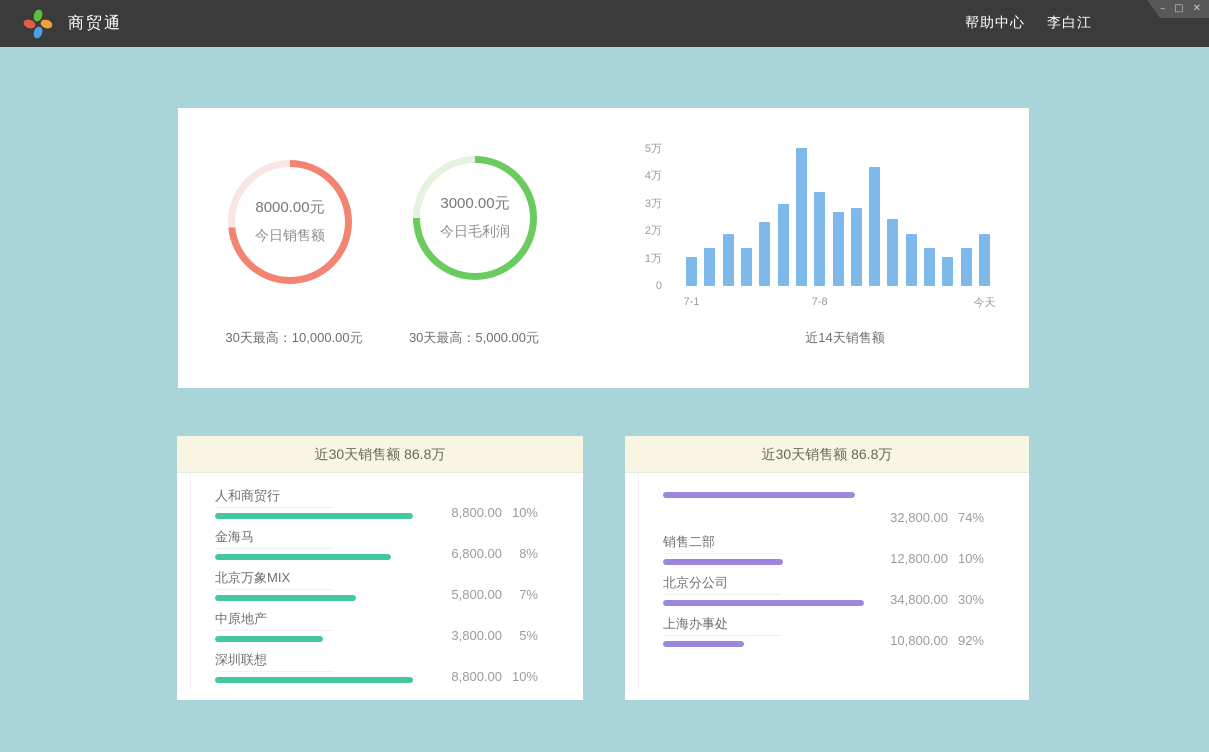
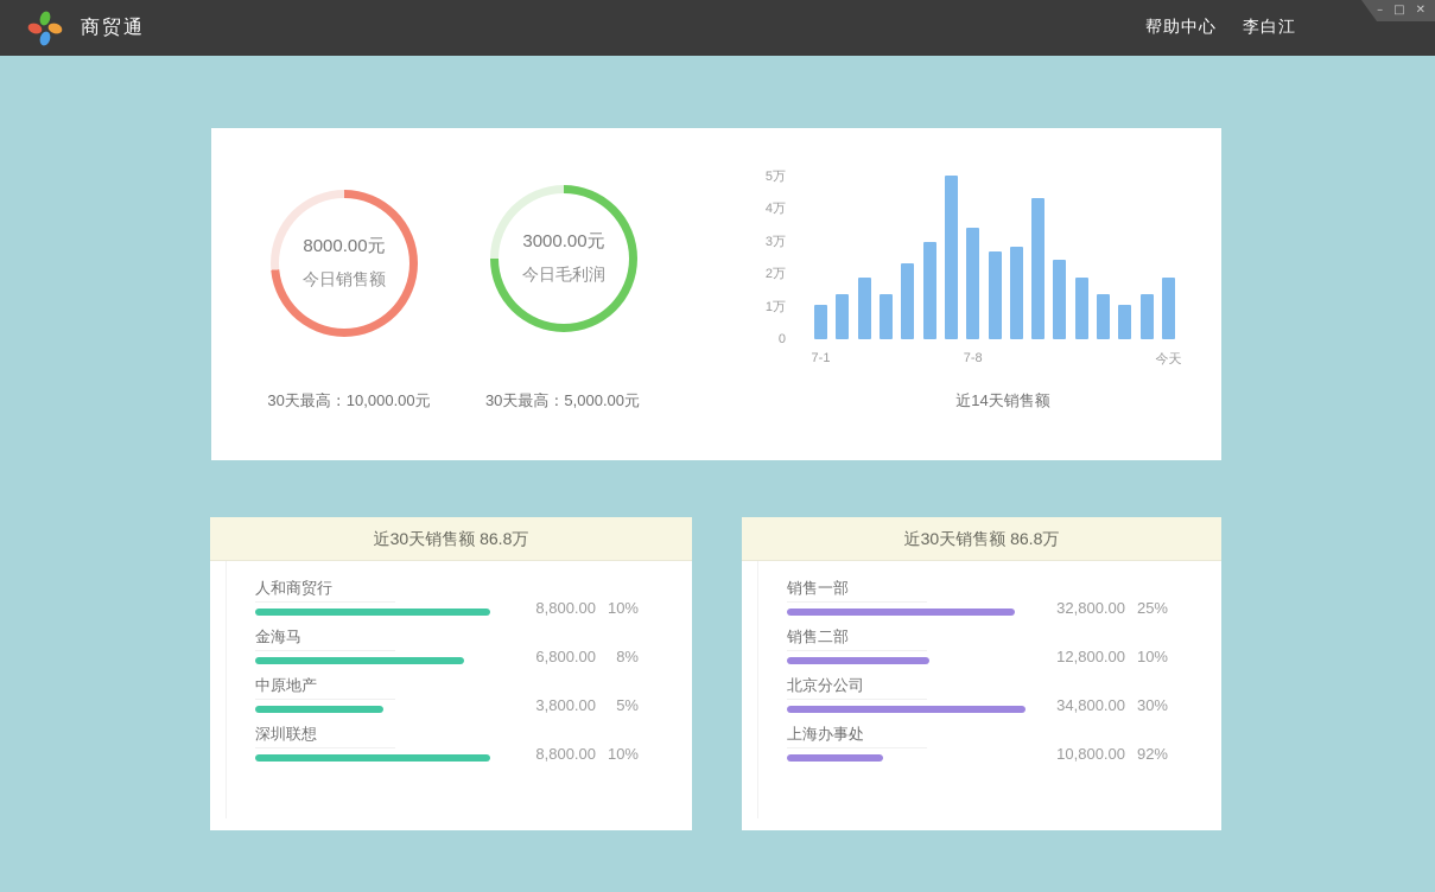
  商贸通
  帮助中心
  李白江
  –
  □
  ✕
  8000.00元
  今日销售额
  30天最高：10,000.00元
  3000.00元
  今日毛利润
  30天最高：5,000.00元
  0
  1万
  2万
  3万
  4万
  5万
  7-1
  7-8
  今天
  近14天销售额
  近30天销售额 86.8万
  人和商贸行
  8,800.00 10%
  金海马
  6,800.00 8%
- 北京万象MIX
- 5,800.00 7%
  中原地产
  3,800.00 5%
  深圳联想
  8,800.00 10%
  近30天销售额 86.8万
+ 销售一部
- 32,800.00 74%
+ 32,800.00 25%
  销售二部
  12,800.00 10%
  北京分公司
  34,800.00 30%
  上海办事处
  10,800.00 92%
